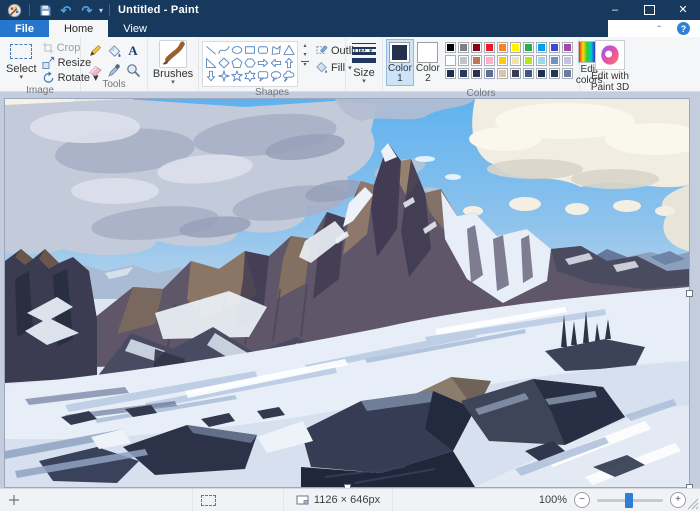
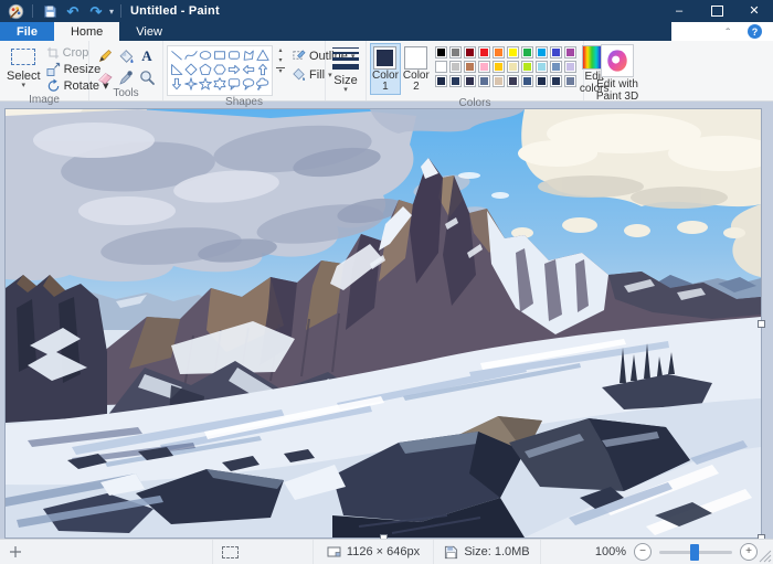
  ↶
  ↷
  ▾
  Untitled - Paint
  –
  ✕
  File
  Home
  View
  ⌃
  ?
  Select
  Crop
  Resize
  Rotate
  ▾
  Image
  A
  Tools
- Brushes
  Outline
  Fill
  Shapes
  Size
  Color 1
  Color 2
  Edi colors
  Colors
  Edit with Paint 3D
  1126 × 646px
+ Size: 1.0MB
  100%
  −
  +
